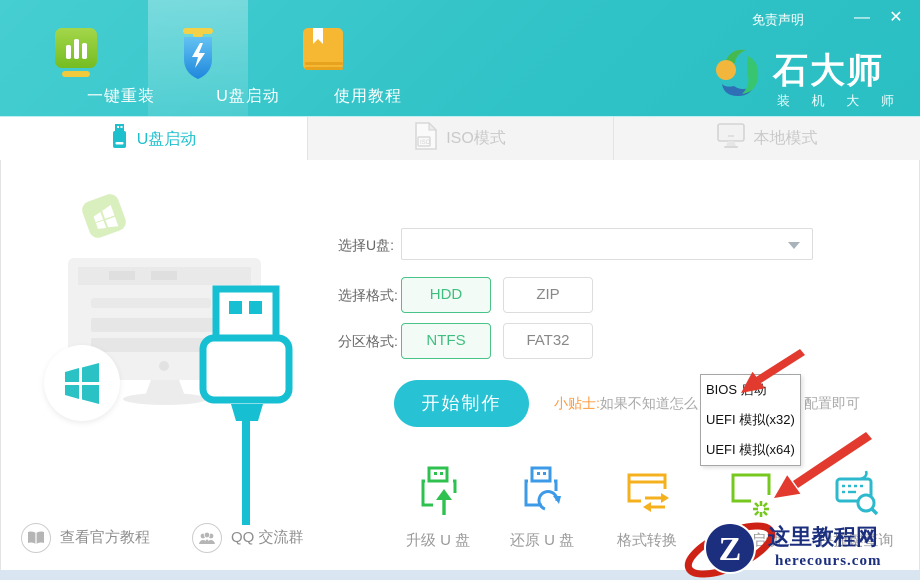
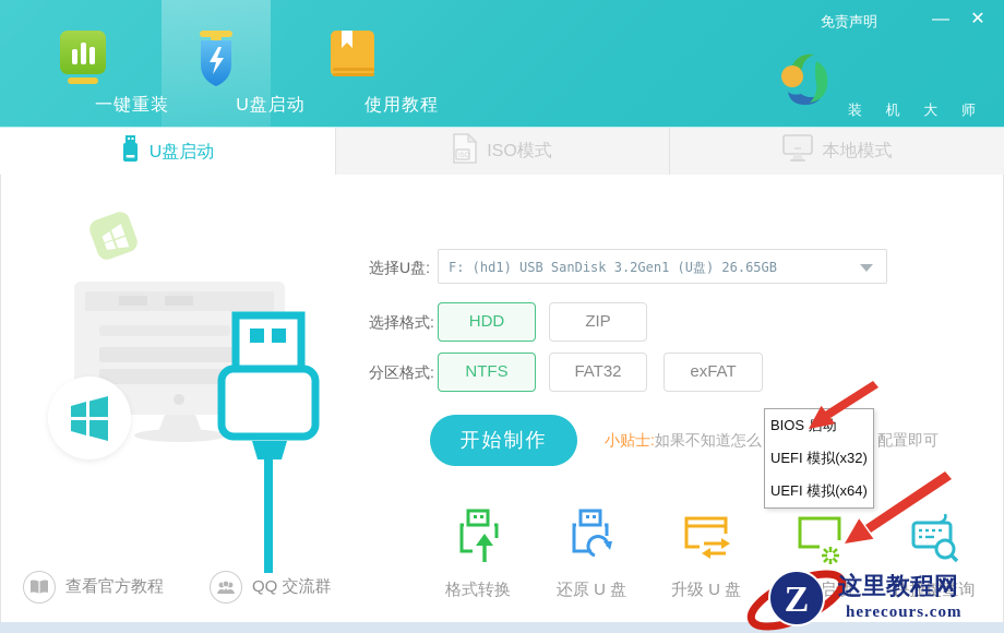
  一键重装
  U盘启动
  使用教程
  免责声明
  —
  ✕
- 石大师
  装 机 大 师
  U盘启动
  ISO模式
  本地模式
  选择U盘:
+ F: (hd1) USB SanDisk 3.2Gen1 (U盘) 26.65GB
  选择格式:
  HDD
  ZIP
  分区格式:
  NTFS
  FAT32
+ exFAT
  开始制作
  小贴士:如果不知道怎么
  配置即可
- 升级 U 盘
+ 格式转换
  还原 U 盘
- 格式转换
+ 升级 U 盘
  快捷键查询
  查看官方教程
  QQ 交流群
  BIOS动
  UEFI 模拟(x32)
  UEFI 模拟(x64)
  Z
  这里教程网
  herecours.com
